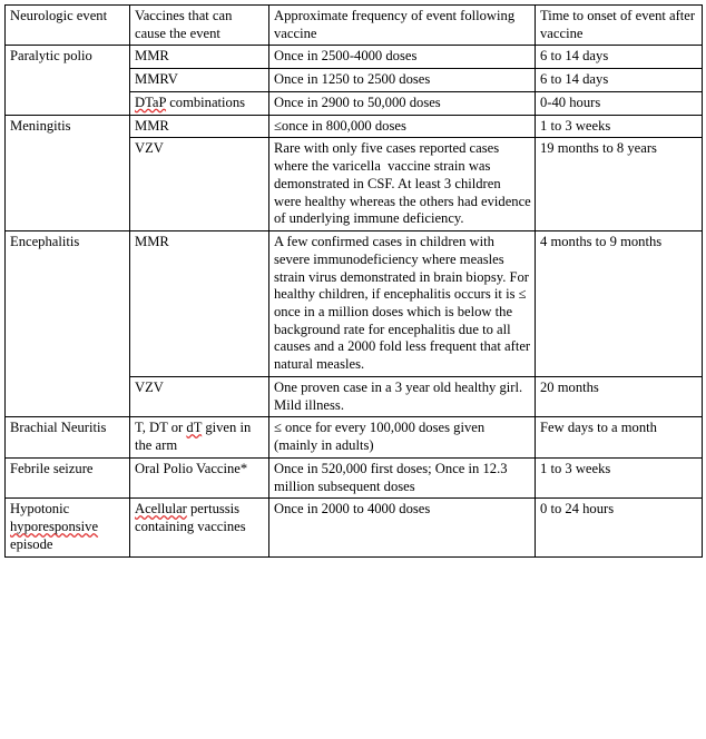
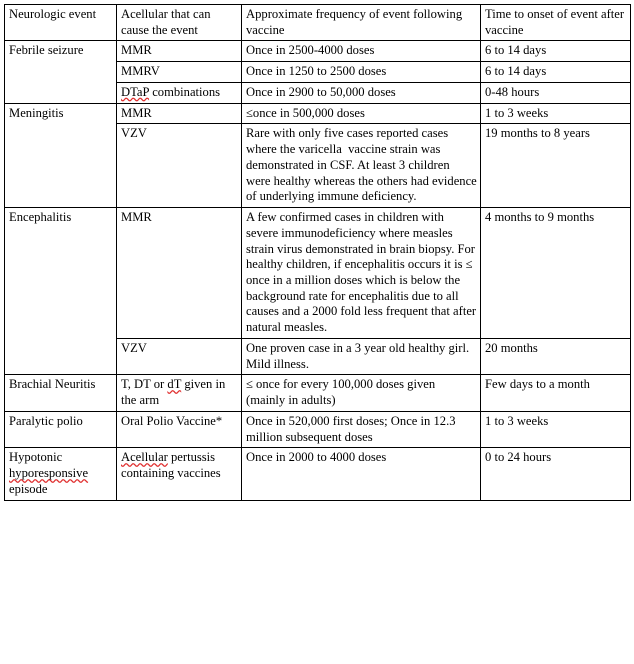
- Neurologic event	Vaccines that can cause the event	Approximate frequency of event following vaccine	Time to onset of event after vaccine
+ Neurologic event	Acellular that can cause the event	Approximate frequency of event following vaccine	Time to onset of event after vaccine
- Paralytic polio	MMR	Once in 2500-4000 doses	6 to 14 days
+ Febrile seizure	MMR	Once in 2500-4000 doses	6 to 14 days
  MMRV	Once in 1250 to 2500 doses	6 to 14 days
- DTaP combinations	Once in 2900 to 50,000 doses	0-40 hours
+ DTaP combinations	Once in 2900 to 50,000 doses	0-48 hours
- Meningitis	MMR	≤once in 800,000 doses	1 to 3 weeks
+ Meningitis	MMR	≤once in 500,000 doses	1 to 3 weeks
  VZV	Rare with only five cases reported cases where the varicella vaccine strain was demonstrated in CSF. At least 3 children were healthy whereas the others had evidence of underlying immune deficiency.	19 months to 8 years
  Encephalitis	MMR	A few confirmed cases in children with severe immunodeficiency where measles strain virus demonstrated in brain biopsy. For healthy children, if encephalitis occurs it is ≤ once in a million doses which is below the background rate for encephalitis due to all causes and a 2000 fold less frequent that after natural measles.	4 months to 9 months
  VZV	One proven case in a 3 year old healthy girl. Mild illness.	20 months
  Brachial Neuritis	T, DT or dT given in the arm	≤ once for every 100,000 doses given (mainly in adults)	Few days to a month
- Febrile seizure	Oral Polio Vaccine*	Once in 520,000 first doses; Once in 12.3 million subsequent doses	1 to 3 weeks
+ Paralytic polio	Oral Polio Vaccine*	Once in 520,000 first doses; Once in 12.3 million subsequent doses	1 to 3 weeks
  Hypotonic hyporesponsive episode	Acellular pertussis containing vaccines	Once in 2000 to 4000 doses	0 to 24 hours
